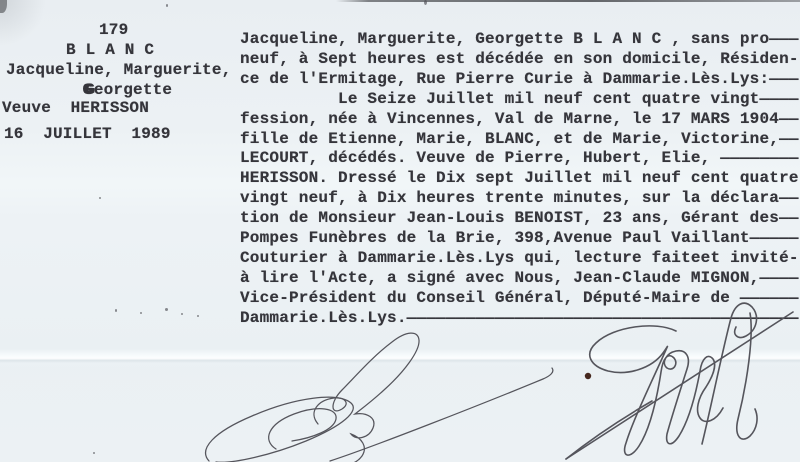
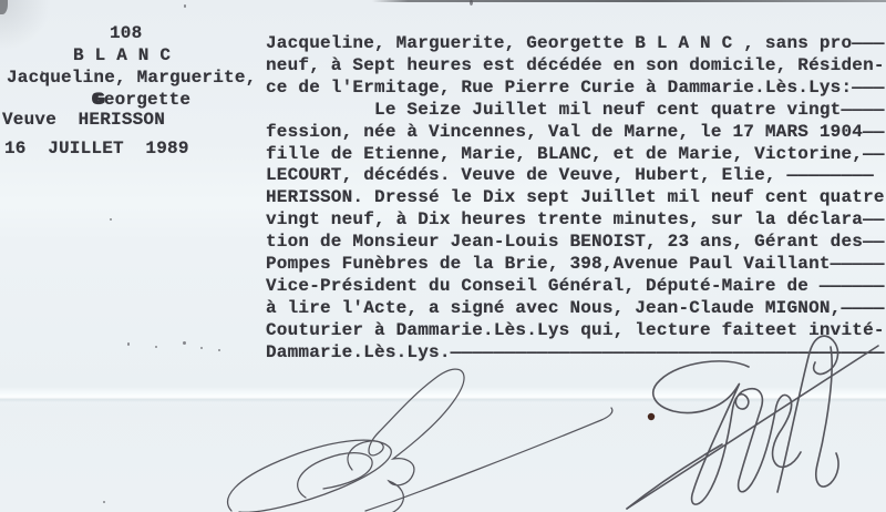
- 179
+ 108
  B L A N C
  Jacqueline, Marguerite,
  Georgette
  Veuve HERISSON
  16 JUILLET 1989
  Jacqueline, Marguerite, Georgette B L A N C , sans pro———
  neuf, à Sept heures est décédée en son domicile, Résiden-
  ce de l'Ermitage, Rue Pierre Curie à Dammarie.Lès.Lys:———
  Le Seize Juillet mil neuf cent quatre vingt————
  fession, née à Vincennes, Val de Marne, le 17 MARS 1904——
  fille de Etienne, Marie, BLANC, et de Marie, Victorine,——
- LECOURT, décédés. Veuve de Pierre, Hubert, Elie, ————————
+ LECOURT, décédés. Veuve de Veuve, Hubert, Elie, ————————
  HERISSON. Dressé le Dix sept Juillet mil neuf cent quatre
  vingt neuf, à Dix heures trente minutes, sur la déclara——
  tion de Monsieur Jean-Louis BENOIST, 23 ans, Gérant des——
  Pompes Funèbres de la Brie, 398,Avenue Paul Vaillant—————
- Couturier à Dammarie.Lès.Lys qui, lecture faiteet invité-
+ Vice-Président du Conseil Général, Député-Maire de ——————
  à lire l'Acte, a signé avec Nous, Jean-Claude MIGNON,————
- Vice-Président du Conseil Général, Député-Maire de ——————
+ Couturier à Dammarie.Lès.Lys qui, lecture faiteet invité-
  Dammarie.Lès.Lys.———————————————————————————————————————
